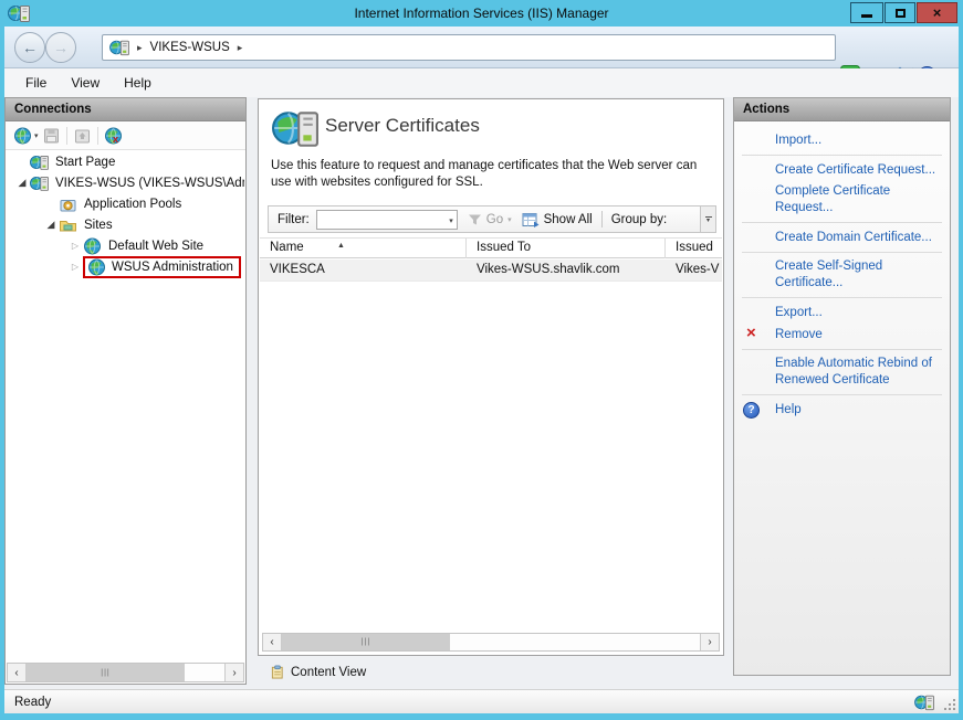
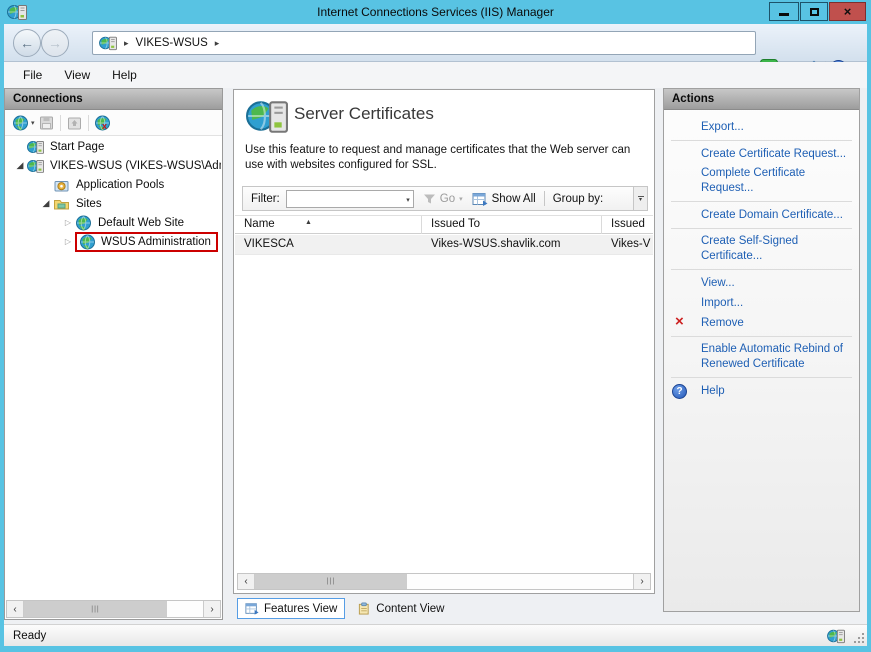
- Internet Information Services (IIS) Manager
+ Internet Connections Services (IIS) Manager
  ×
  ←
  →
  ▸
  VIKES-WSUS
  ▸
  File
  View
  Help
  Connections
  x
  Start Page
  ◢
  VIKES-WSUS (VIKES-WSUS\Ad
  Application Pools
  ◢
  Sites
  ▷
  Default Web Site
  ▷
  WSUS Administration
  ‹
  ›
  Server Certificates
  Use this feature to request and manage certificates that the Web server can use with websites configured for SSL.
  Filter:
  Go
  Show All
  Group by:
  Name
  Issued To
  Issued
  VIKESCA
  Vikes-WSUS.shavlik.com
  Vikes-V
  ‹
  ›
+ Features View
  Content View
  Actions
- Import...
+ Export...
  Create Certificate Request...
  Complete Certificate Request...
  Create Domain Certificate...
  Create Self-Signed Certificate...
+ View...
- Export...
+ Import...
  ×
  Remove
  Enable Automatic Rebind of Renewed Certificate
  ?
  Help
  Ready
